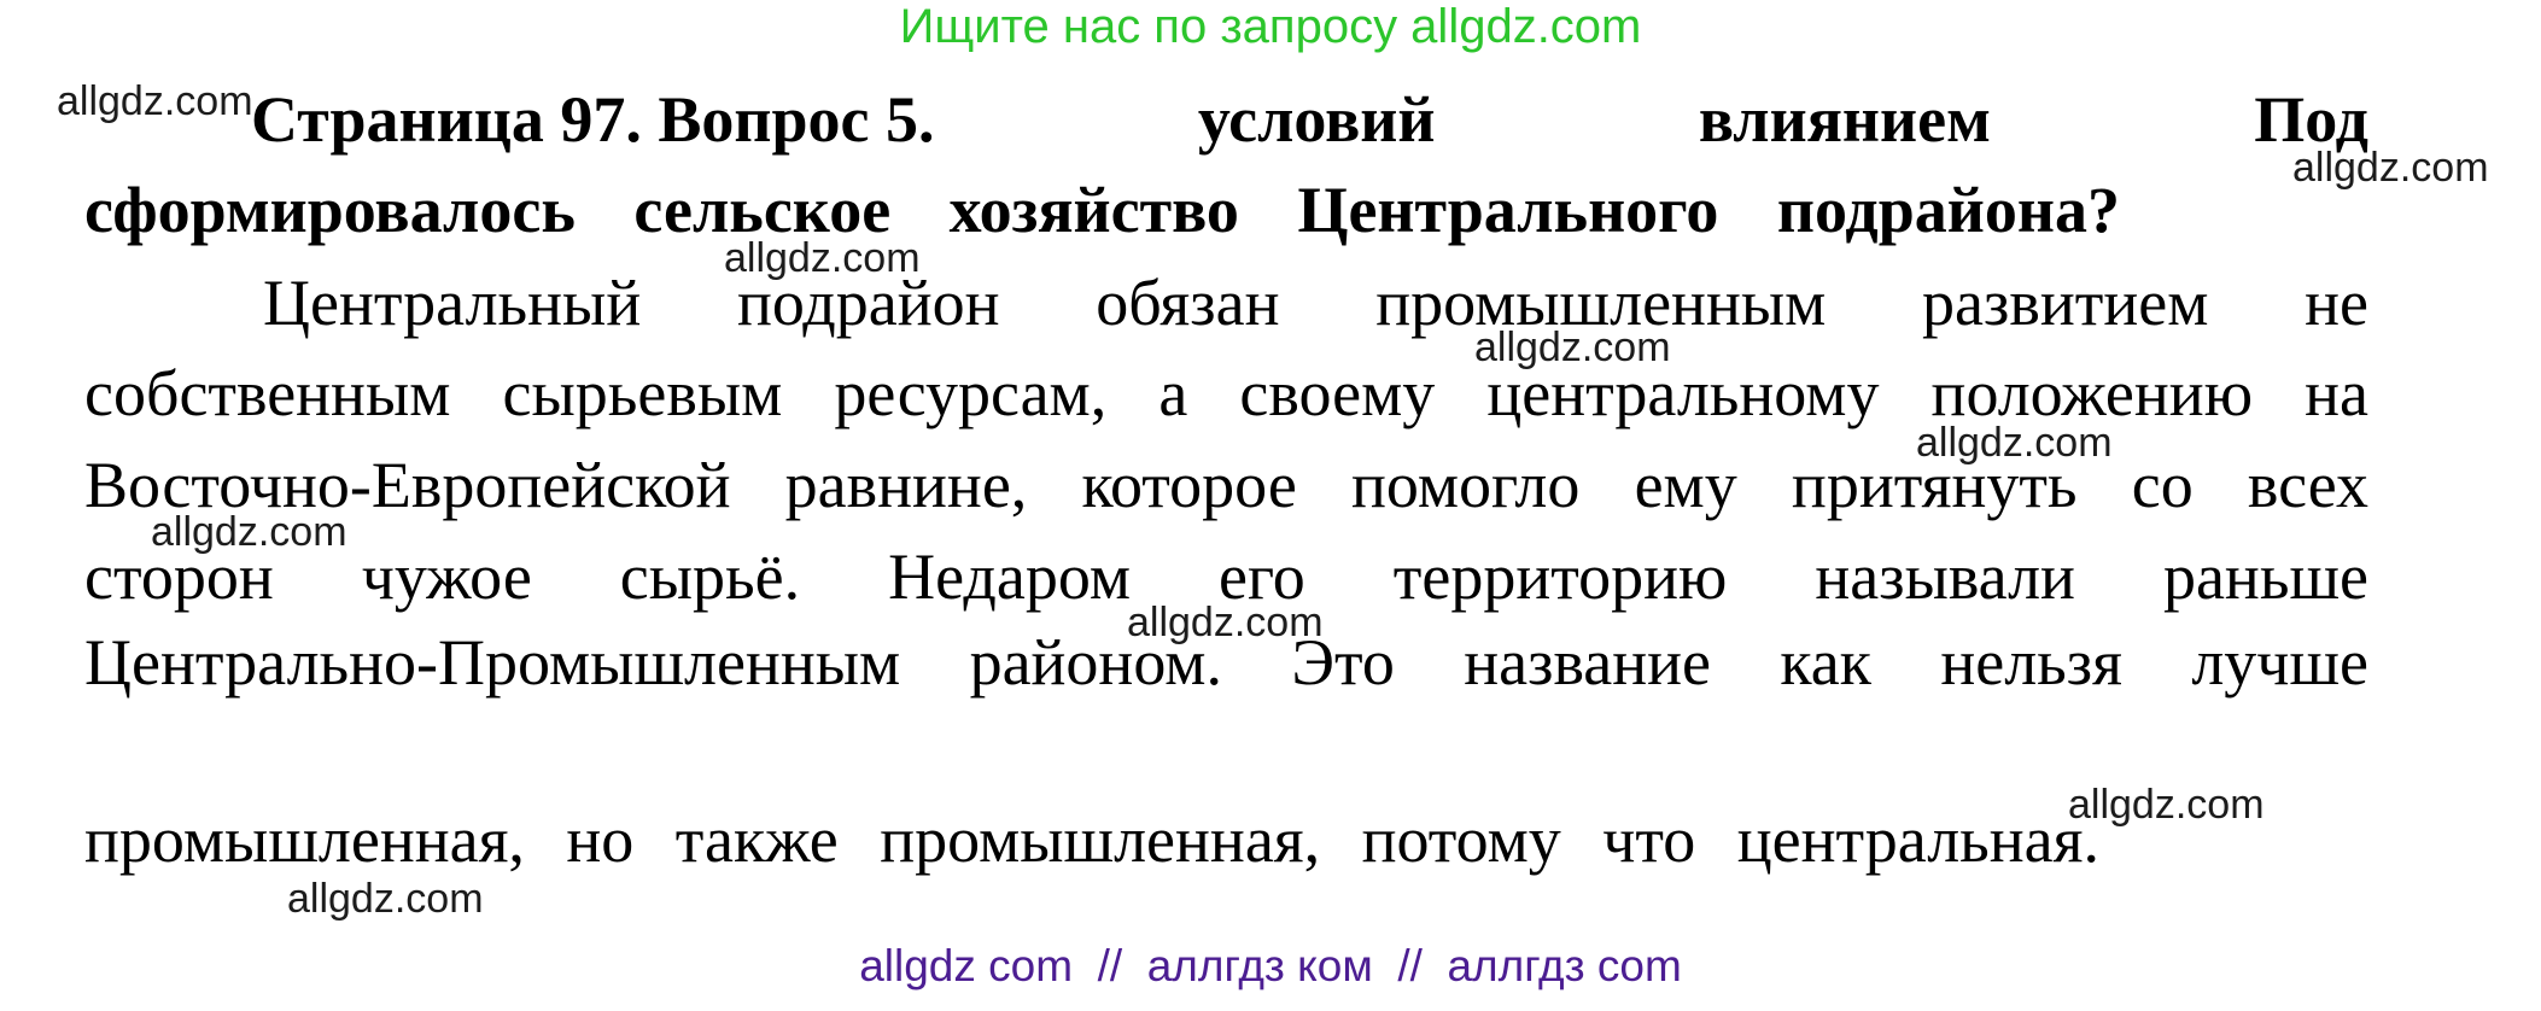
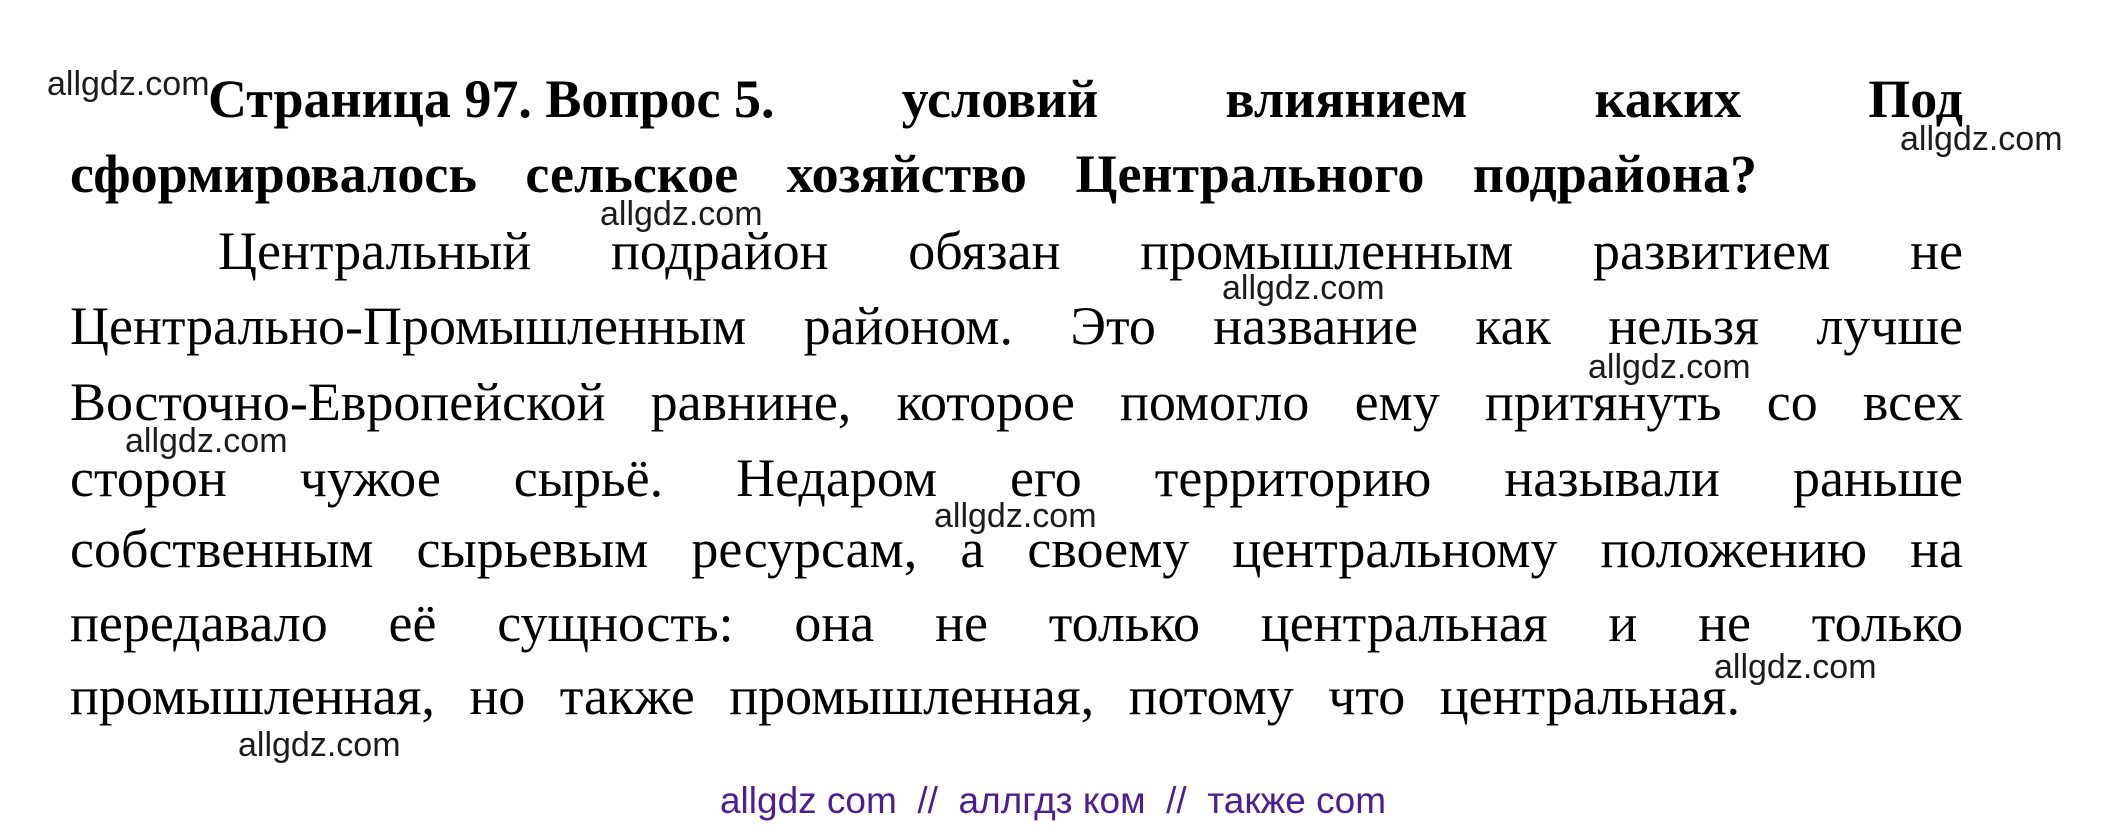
- Ищите нас по запросу allgdz.com
  allgdz.com
  allgdz.com
  allgdz.com
  allgdz.com
  allgdz.com
  allgdz.com
  allgdz.com
  allgdz.com
  allgdz.com
  Страница 97. Вопрос 5.
  условий
  влиянием
+ каких
  Под
  сформировалось сельское хозяйство Центрального подрайона?
  Центральный подрайон обязан промышленным развитием не
- собственным сырьевым ресурсам, а своему центральному положению на
+ Центрально-Промышленным районом. Это название как нельзя лучше
  Восточно-Европейской равнине, которое помогло ему притянуть со всех
  сторон чужое сырьё. Недаром его территорию называли раньше
- Центрально-Промышленным районом. Это название как нельзя лучше
+ собственным сырьевым ресурсам, а своему центральному положению на
+ передавало её сущность: она не только центральная и не только
  промышленная, но также промышленная, потому что центральная.
- allgdz com // аллгдз ком // аллгдз com
+ allgdz com // аллгдз ком // также com
